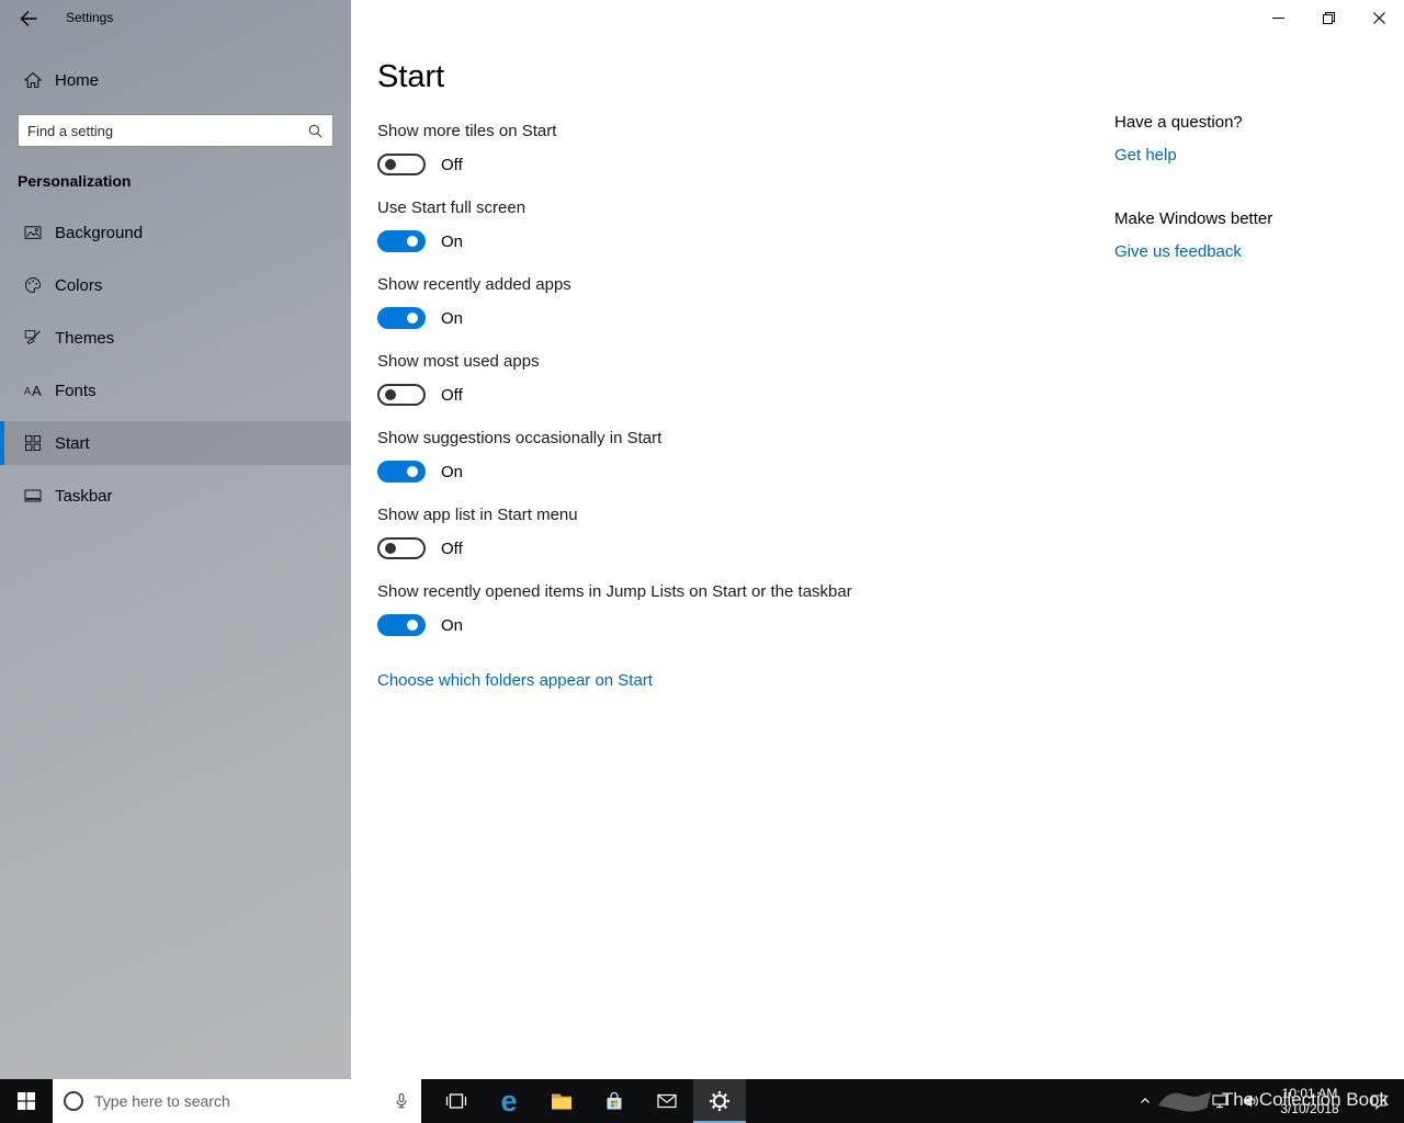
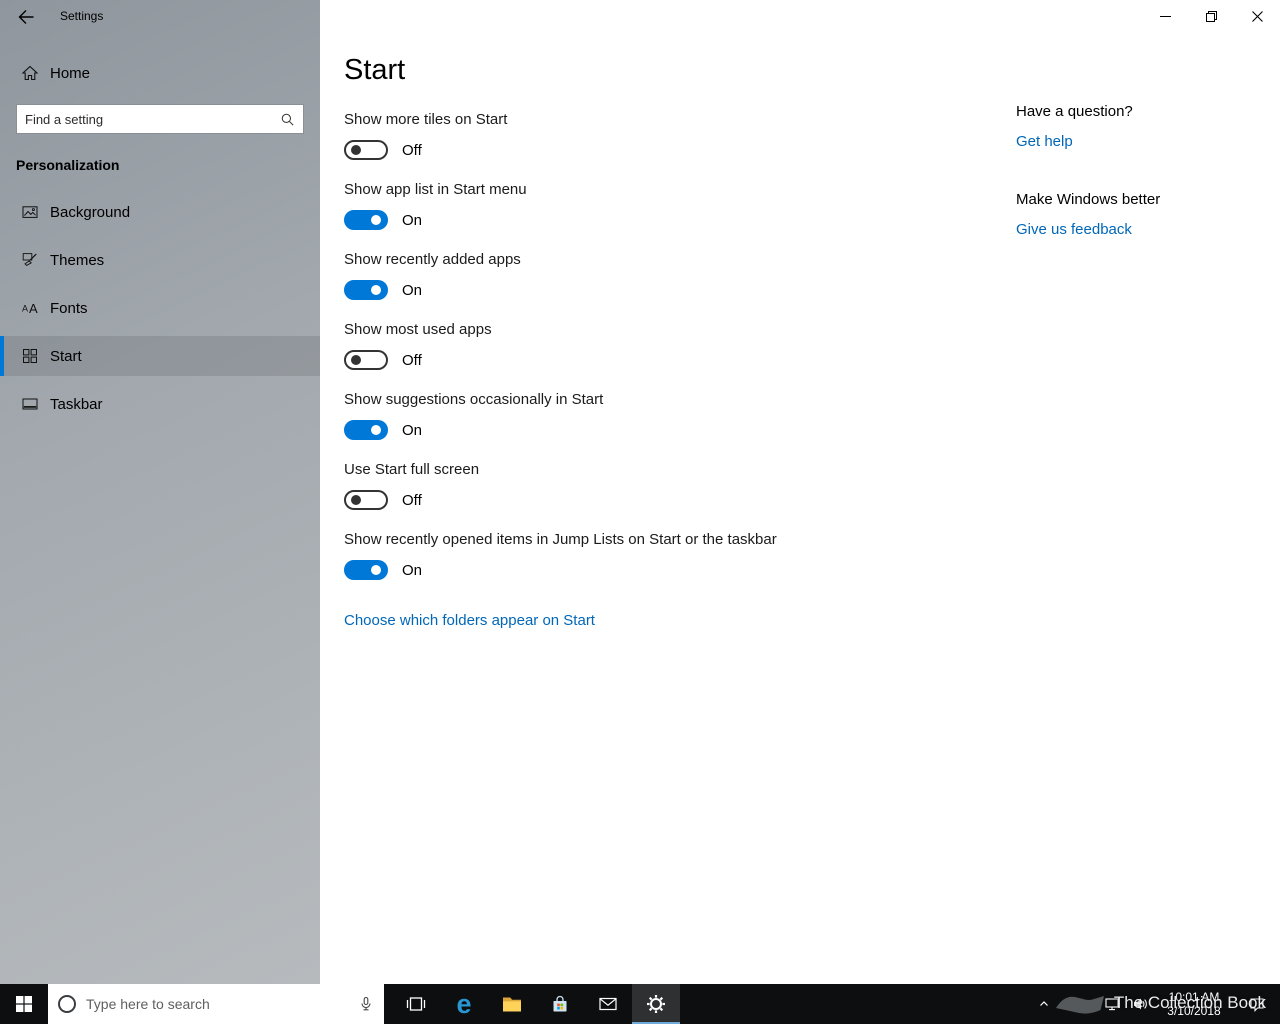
  Settings
  Home
  Find a setting
  Personalization
  Background
- Colors
  Themes
  A
  A
  Fonts
  Start
  Taskbar
  Start
  Show more tiles on Start
  Off
- Use Start full screen
+ Show app list in Start menu
  On
  Show recently added apps
  On
  Show most used apps
  Off
  Show suggestions occasionally in Start
  On
- Show app list in Start menu
+ Use Start full screen
  Off
  Show recently opened items in Jump Lists on Start or the taskbar
  On
  Choose which folders appear on Start
  Have a question?
  Get help
  Make Windows better
  Give us feedback
  Type here to search
  e
  10:01 AM
  3/10/2018
  The Collection Book
